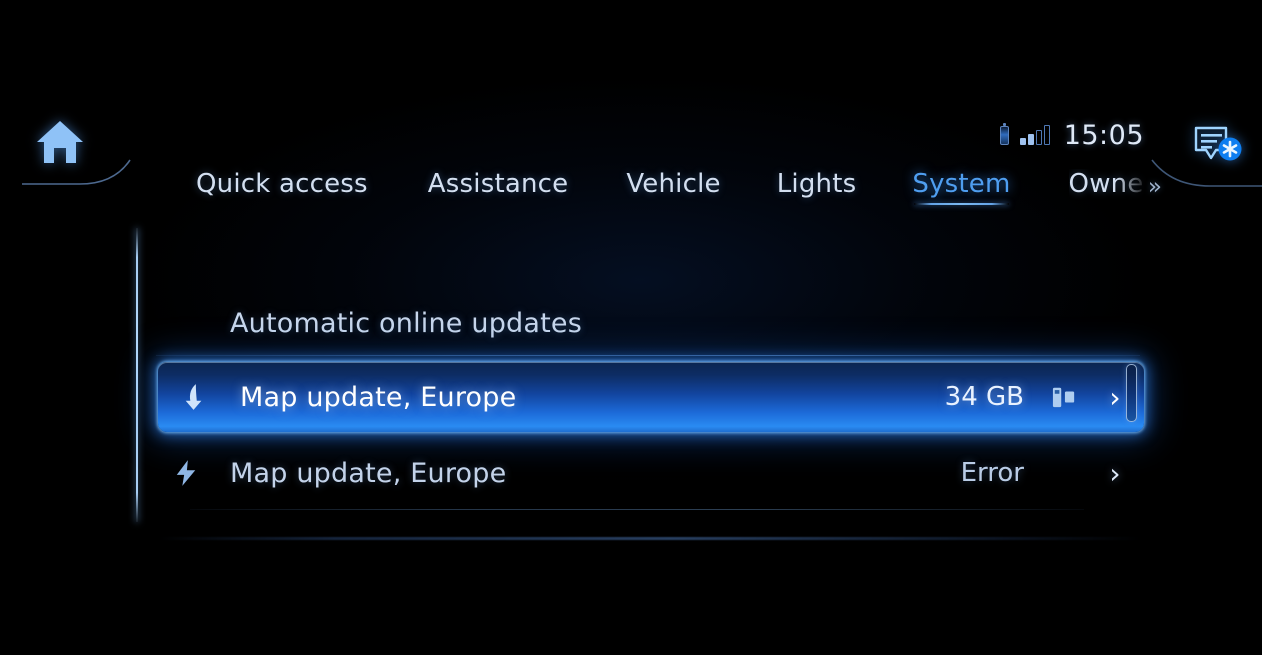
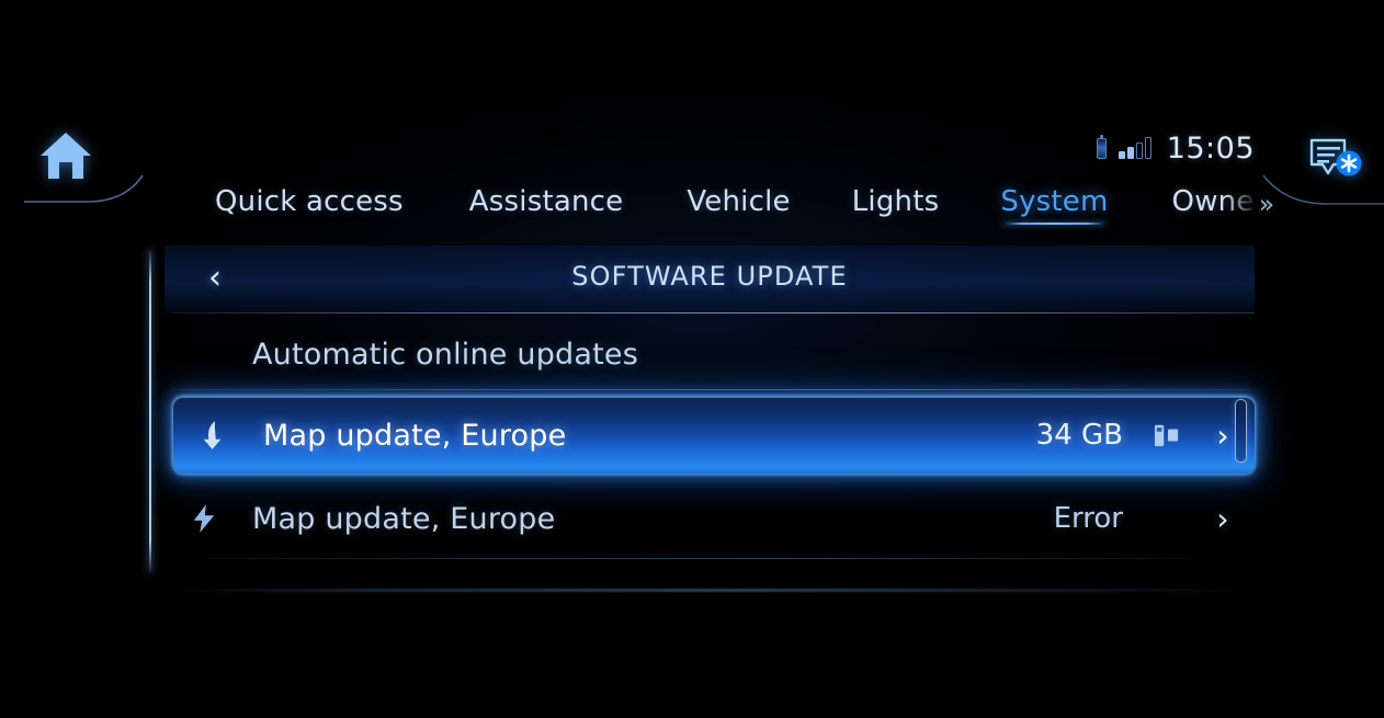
  15:05
  Quick access
  Assistance
  Vehicle
  Lights
  System
  Owne
  »
+ ‹
+ SOFTWARE UPDATE
  Automatic online updates
  Map update, Europe
  34 GB
  ›
  Map update, Europe
  Error
  ›
